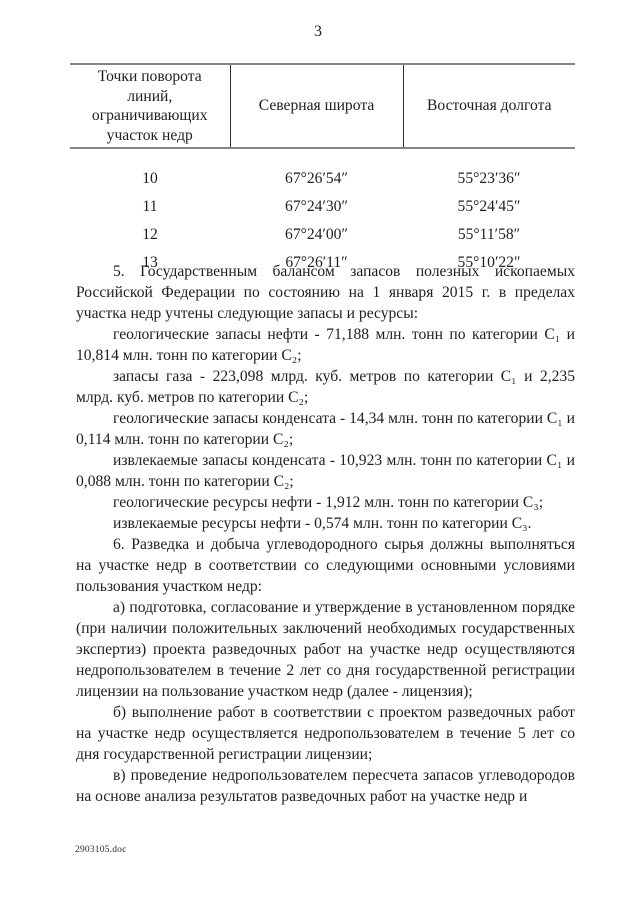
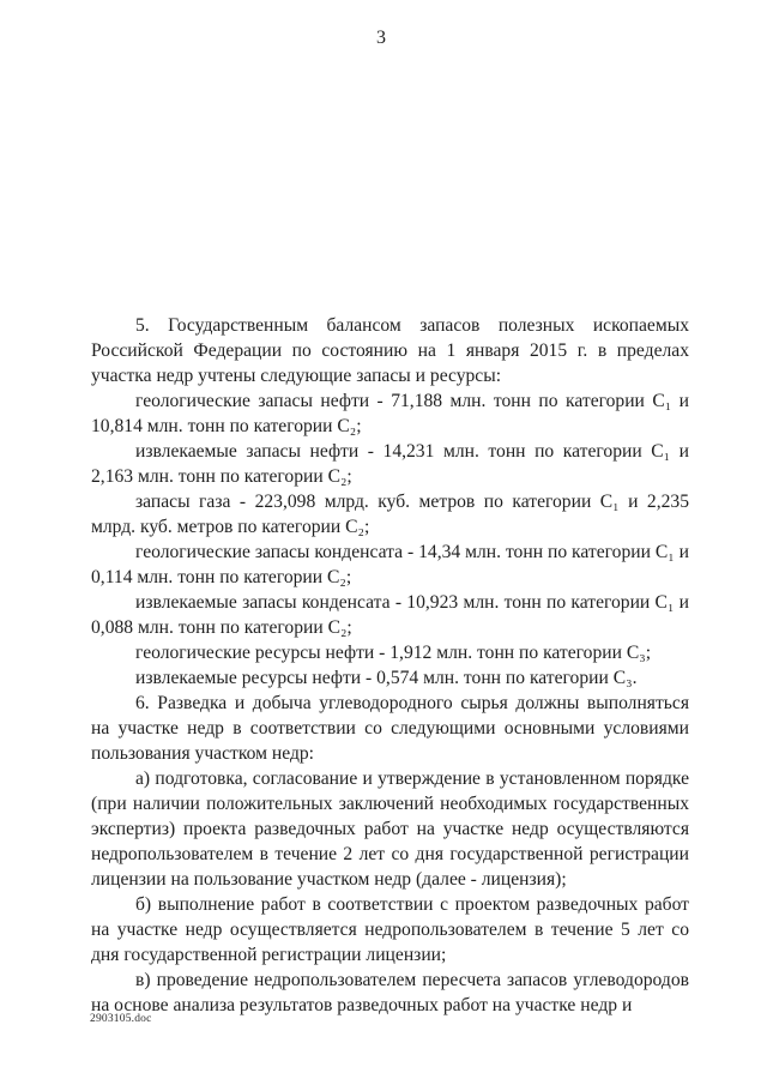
  3
- Точки поворота линий, ограничивающих участок недр	Северная широта	Восточная долгота
- 10	67°26′54″	55°23′36″
- 11	67°24′30″	55°24′45″
- 12	67°24′00″	55°11′58″
- 13	67°26′11″	55°10′22″
  5. Государственным балансом запасов полезных ископаемых Российской Федерации по состоянию на 1 января 2015 г. в пределах участка недр учтены следующие запасы и ресурсы:
  геологические запасы нефти - 71,188 млн. тонн по категории С₁ и 10,814 млн. тонн по категории С₂;
+ извлекаемые запасы нефти - 14,231 млн. тонн по категории С₁ и 2,163 млн. тонн по категории С₂;
  запасы газа - 223,098 млрд. куб. метров по категории С₁ и 2,235 млрд. куб. метров по категории С₂;
  геологические запасы конденсата - 14,34 млн. тонн по категории С₁ и 0,114 млн. тонн по категории С₂;
  извлекаемые запасы конденсата - 10,923 млн. тонн по категории С₁ и 0,088 млн. тонн по категории С₂;
  геологические ресурсы нефти - 1,912 млн. тонн по категории С₃;
  извлекаемые ресурсы нефти - 0,574 млн. тонн по категории С₃.
  6. Разведка и добыча углеводородного сырья должны выполняться на участке недр в соответствии со следующими основными условиями пользования участком недр:
  а) подготовка, согласование и утверждение в установленном порядке (при наличии положительных заключений необходимых государственных экспертиз) проекта разведочных работ на участке недр осуществляются недропользователем в течение 2 лет со дня государственной регистрации лицензии на пользование участком недр (далее - лицензия);
  б) выполнение работ в соответствии с проектом разведочных работ на участке недр осуществляется недропользователем в течение 5 лет со дня государственной регистрации лицензии;
  в) проведение недропользователем пересчета запасов углеводородов на основе анализа результатов разведочных работ на участке недр и
  2903105.doc
